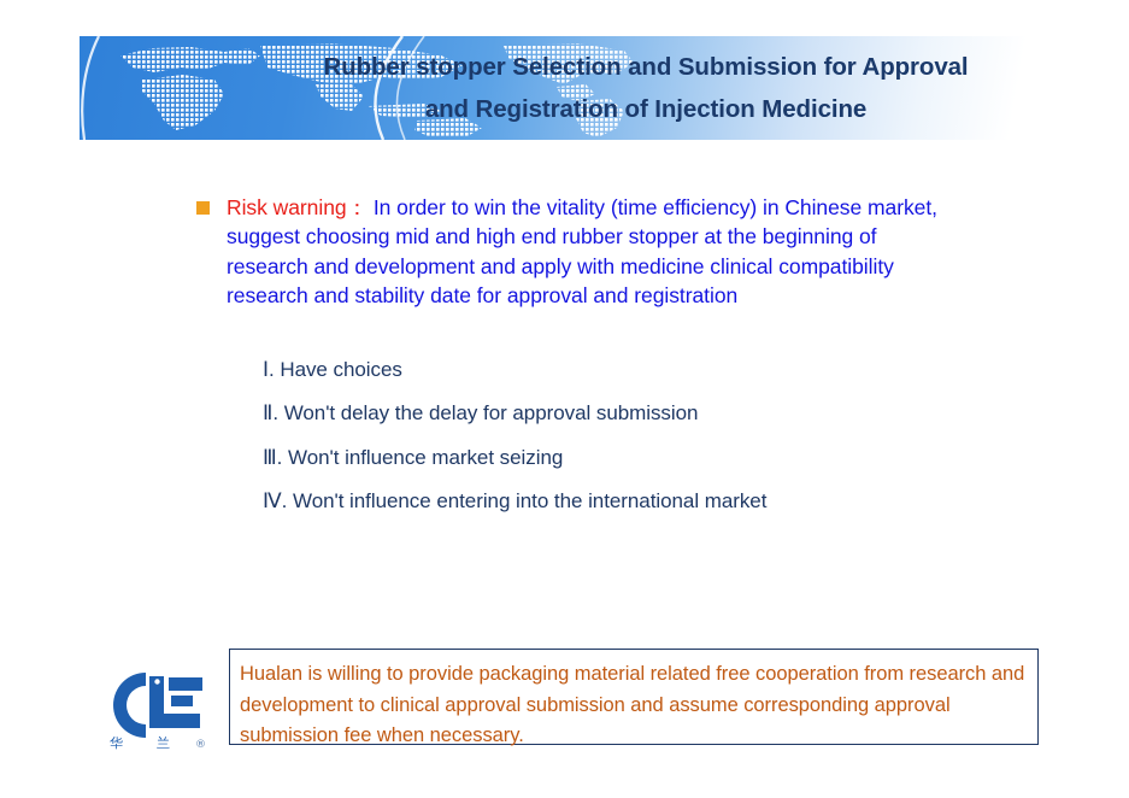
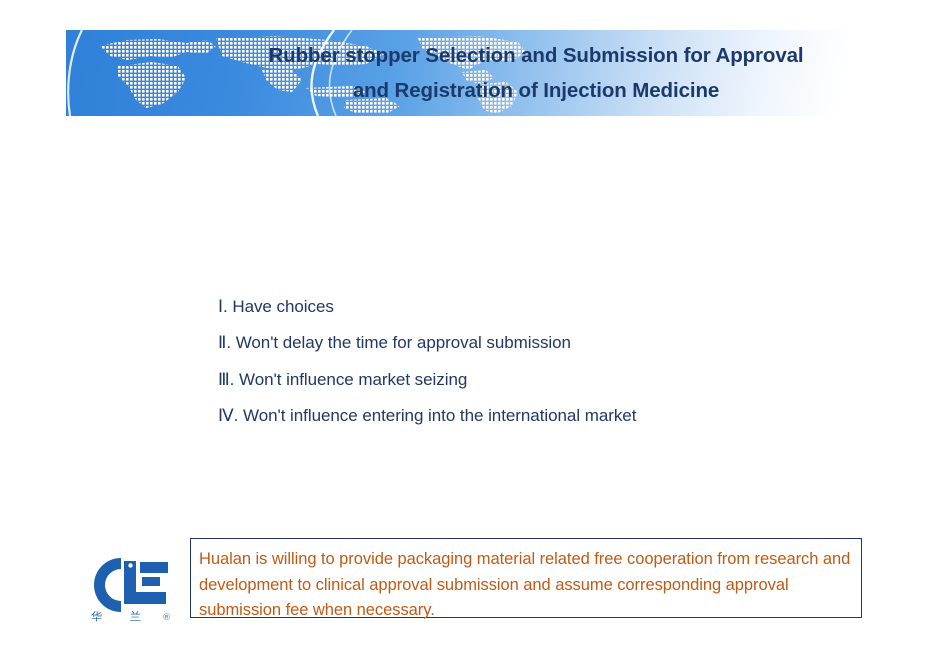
  Rubber stopper Selection and Submission for Approval
  and Registration of Injection Medicine
- Risk warning： In order to win the vitality (time efficiency) in Chinese market, suggest choosing mid and high end rubber stopper at the beginning of research and development and apply with medicine clinical compatibility research and stability date for approval and registration
  Ⅰ. Have choices
- Ⅱ. Won't delay the delay for approval submission
+ Ⅱ. Won't delay the time for approval submission
  Ⅲ. Won't influence market seizing
  Ⅳ. Won't influence entering into the international market
  Hualan is willing to provide packaging material related free cooperation from research and development to clinical approval submission and assume corresponding approval submission fee when necessary.
  华
  兰
  ®
